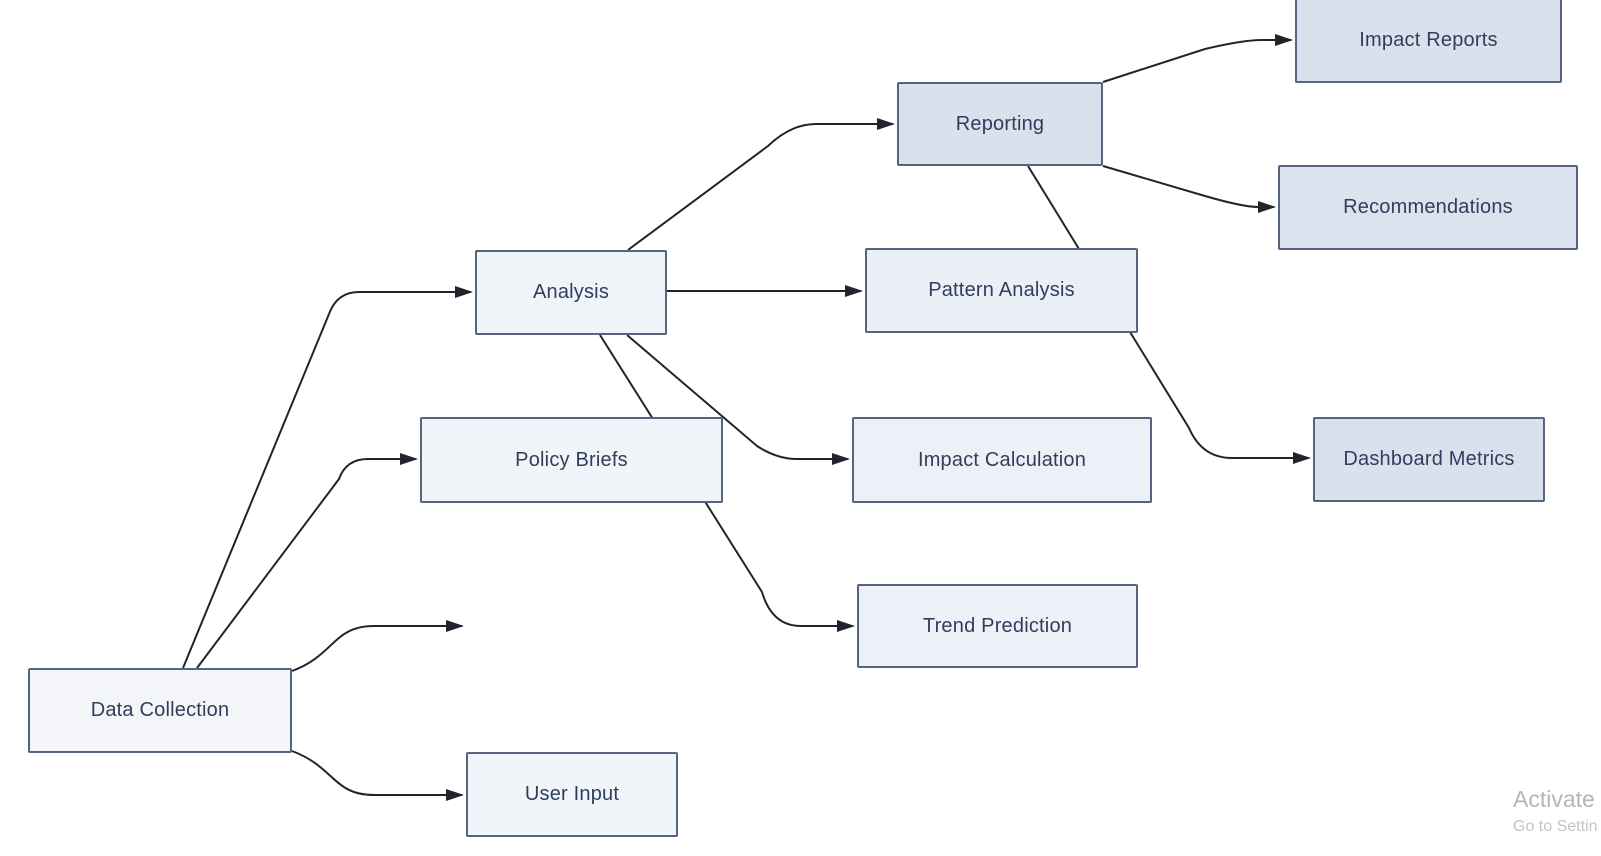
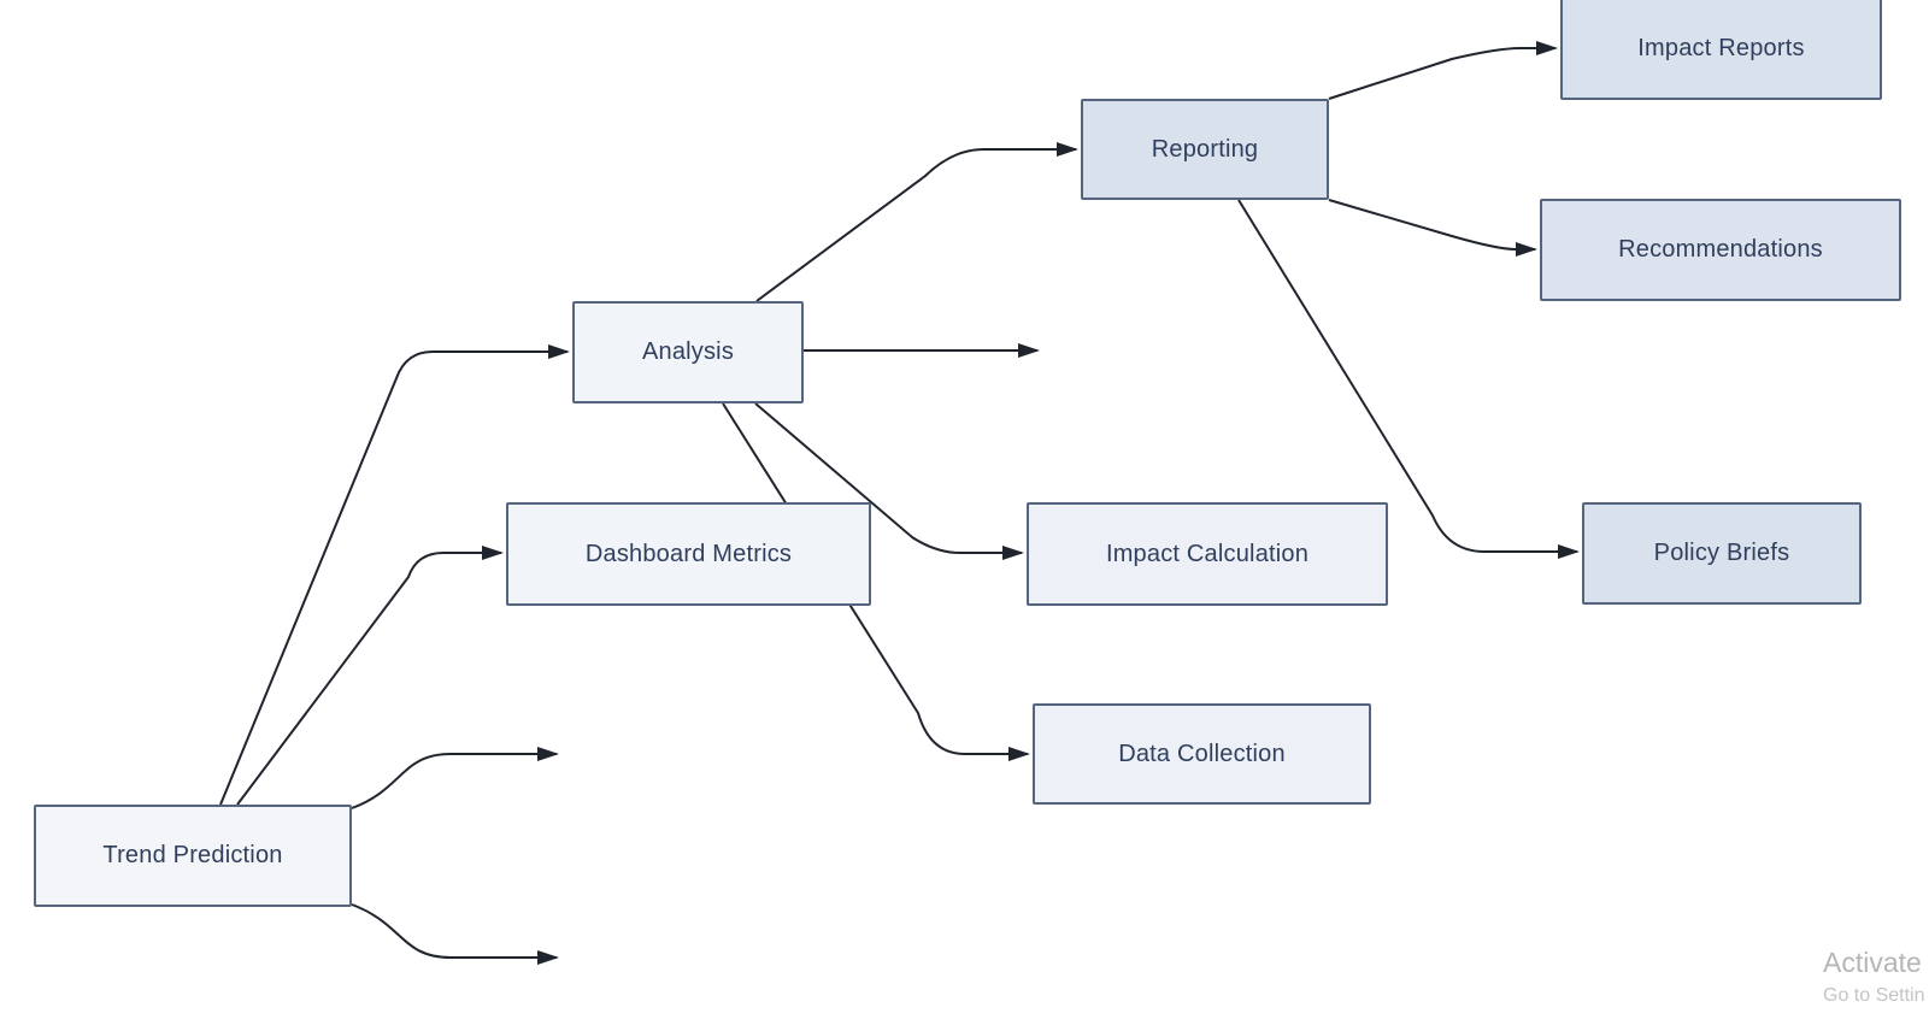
- Data Collection
+ Trend Prediction
  Analysis
- Policy Briefs
+ Dashboard Metrics
- User Input
  Reporting
- Pattern Analysis
  Impact Calculation
- Trend Prediction
+ Data Collection
  Impact Reports
  Recommendations
- Dashboard Metrics
+ Policy Briefs
  Activate
  Go to Settin
